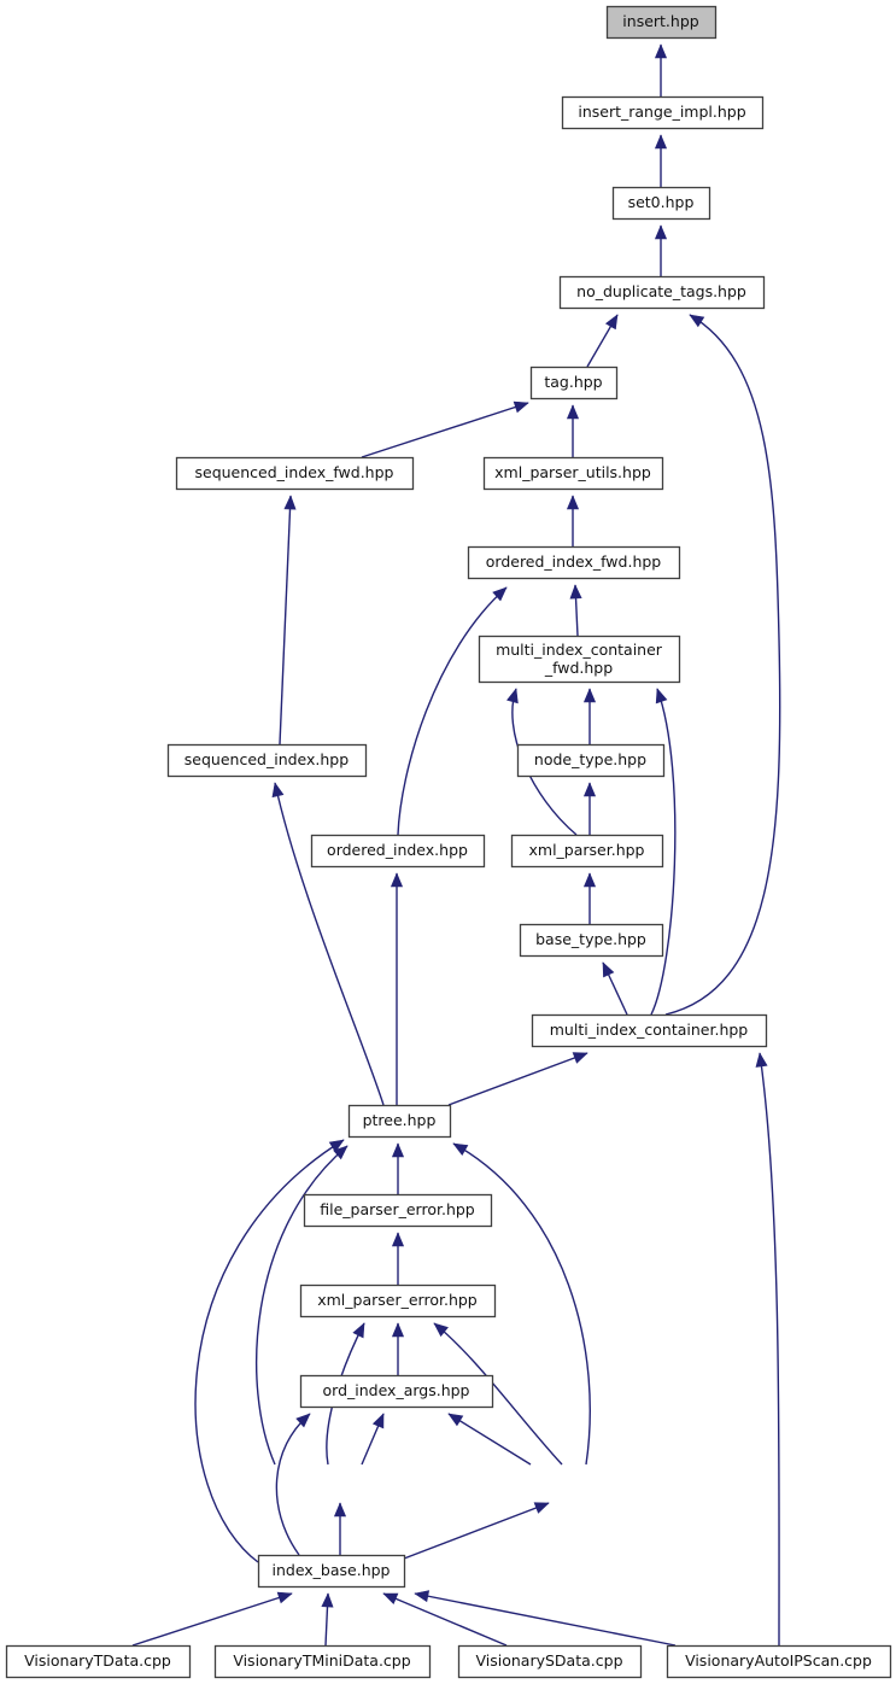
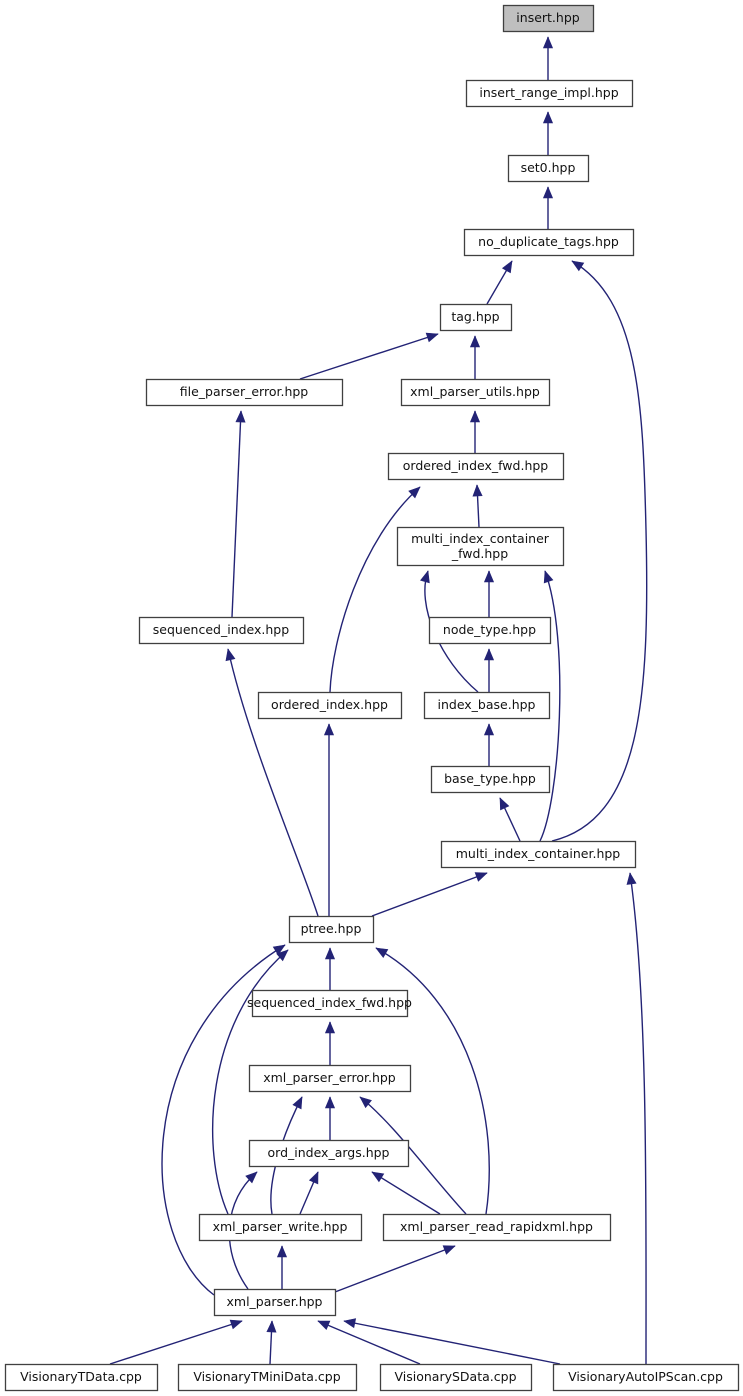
  insert.hpp
  insert_range_impl.hpp
  set0.hpp
  no_duplicate_tags.hpp
  tag.hpp
- sequenced_index_fwd.hpp
+ file_parser_error.hpp
  xml_parser_utils.hpp
  ordered_index_fwd.hpp
  multi_index_container _fwd.hpp
  sequenced_index.hpp
  node_type.hpp
  ordered_index.hpp
- xml_parser.hpp
+ index_base.hpp
  base_type.hpp
  multi_index_container.hpp
  ptree.hpp
- file_parser_error.hpp
+ sequenced_index_fwd.hpp
  xml_parser_error.hpp
  ord_index_args.hpp
+ xml_parser_write.hpp
+ xml_parser_read_rapidxml.hpp
- index_base.hpp
+ xml_parser.hpp
  VisionaryTData.cpp
  VisionaryTMiniData.cpp
  VisionarySData.cpp
  VisionaryAutoIPScan.cpp
